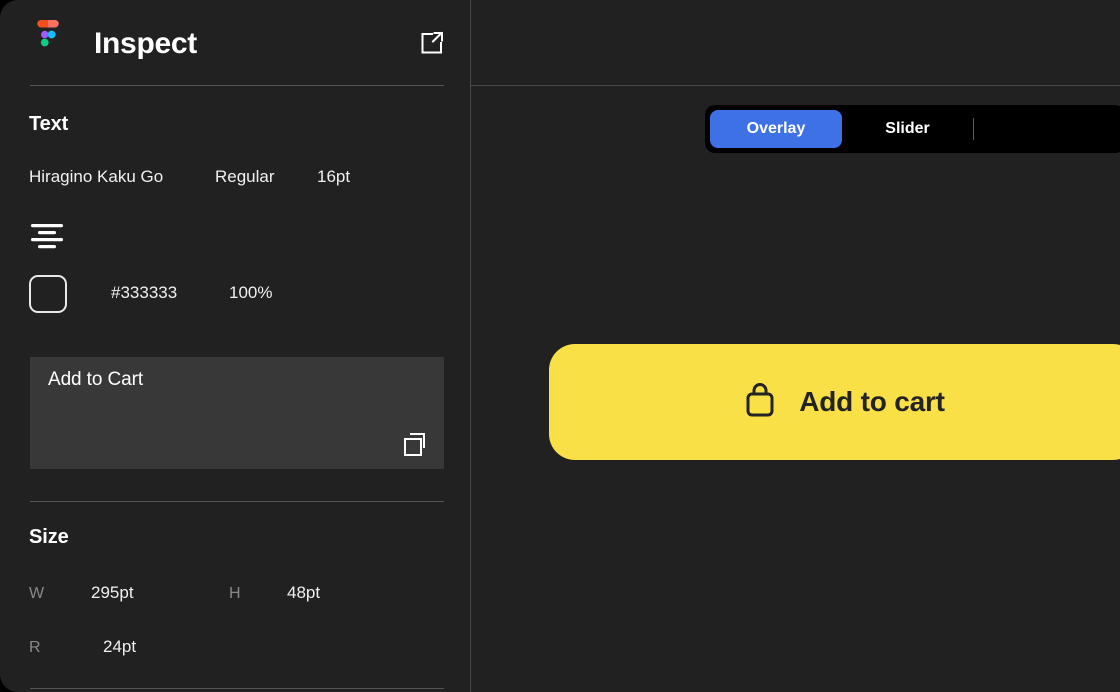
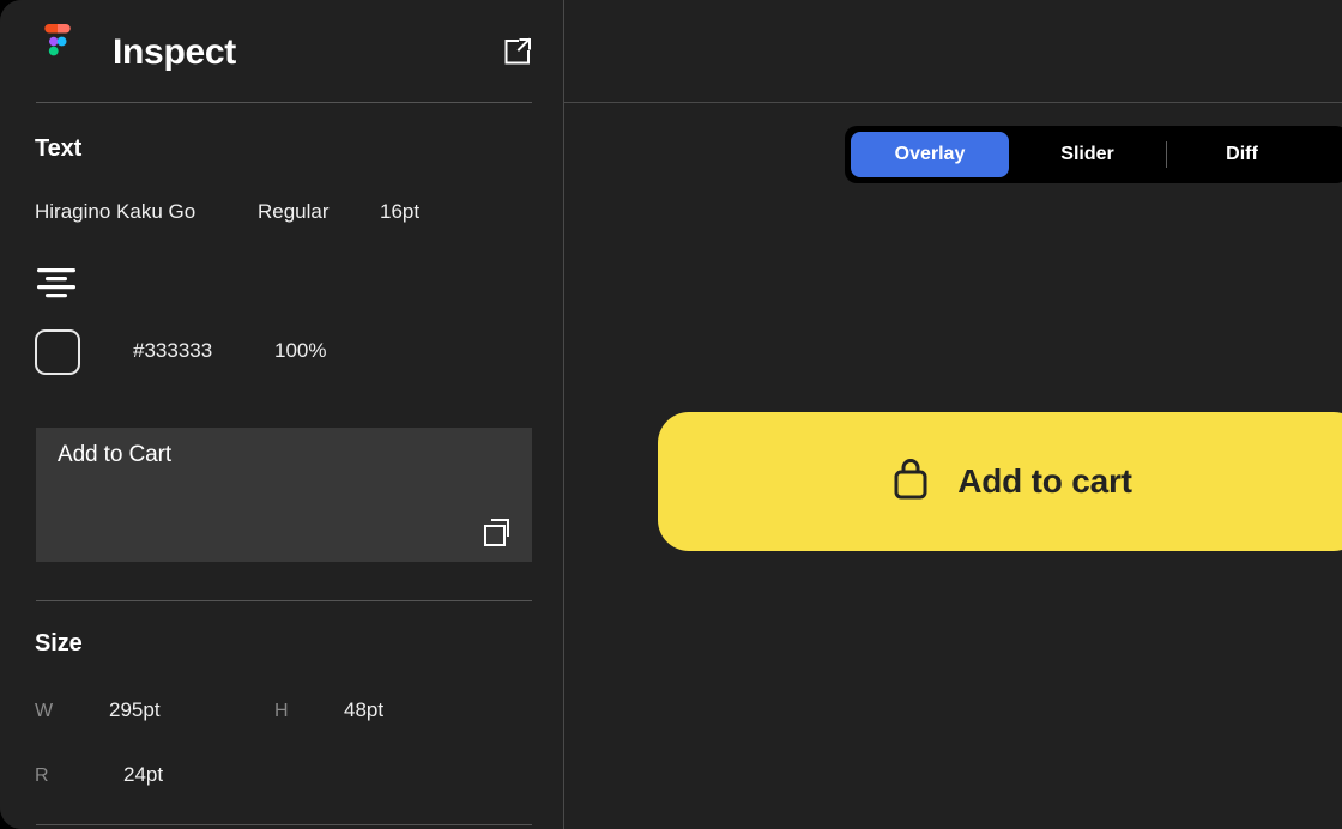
  Inspect
  Text
  Hiragino Kaku Go
  Regular
  16pt
  #333333
  100%
  Add to Cart
  Size
  W
  295pt
  H
  48pt
  R
  24pt
  Overlay
  Slider
+ Diff
  Add to cart
